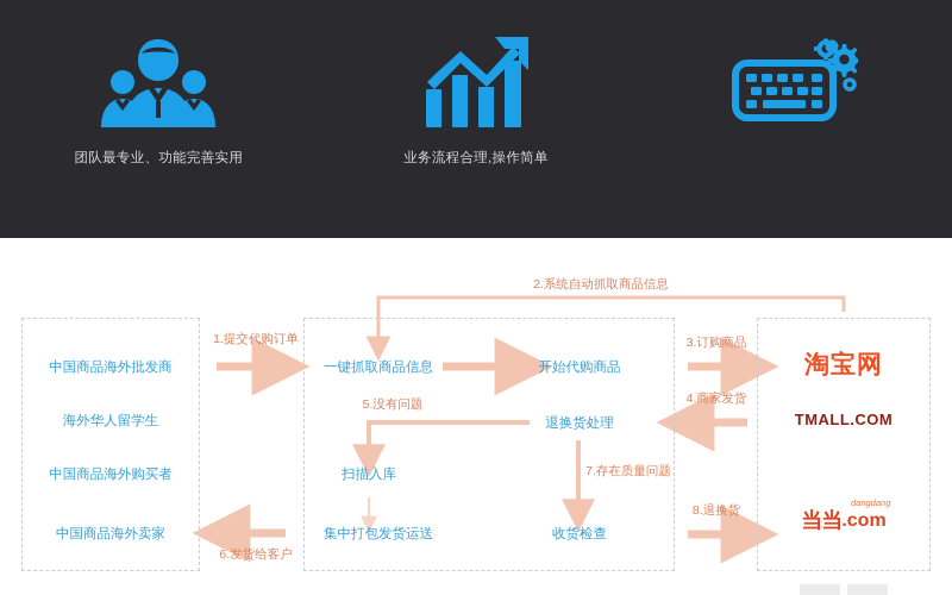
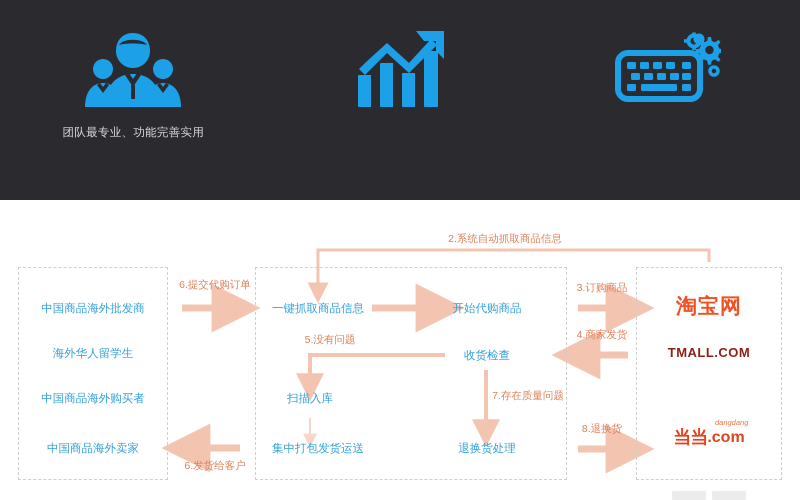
  团队最专业、功能完善实用
- 业务流程合理,操作简单
  中国商品海外批发商
  海外华人留学生
  中国商品海外购买者
  中国商品海外卖家
  一键抓取商品信息
  开始代购商品
- 退换货处理
+ 收货检查
  扫描入库
  集中打包发货运送
- 收货检查
+ 退换货处理
- 1.提交代购订单
+ 6.提交代购订单
  2.系统自动抓取商品信息
  3.订购商品
  4.商家发货
  5.没有问题
  6.发货给客户
  7.存在质量问题
  8.退换货
  淘宝网
  TMALL.COM
  当当
  .com
  dangdang
